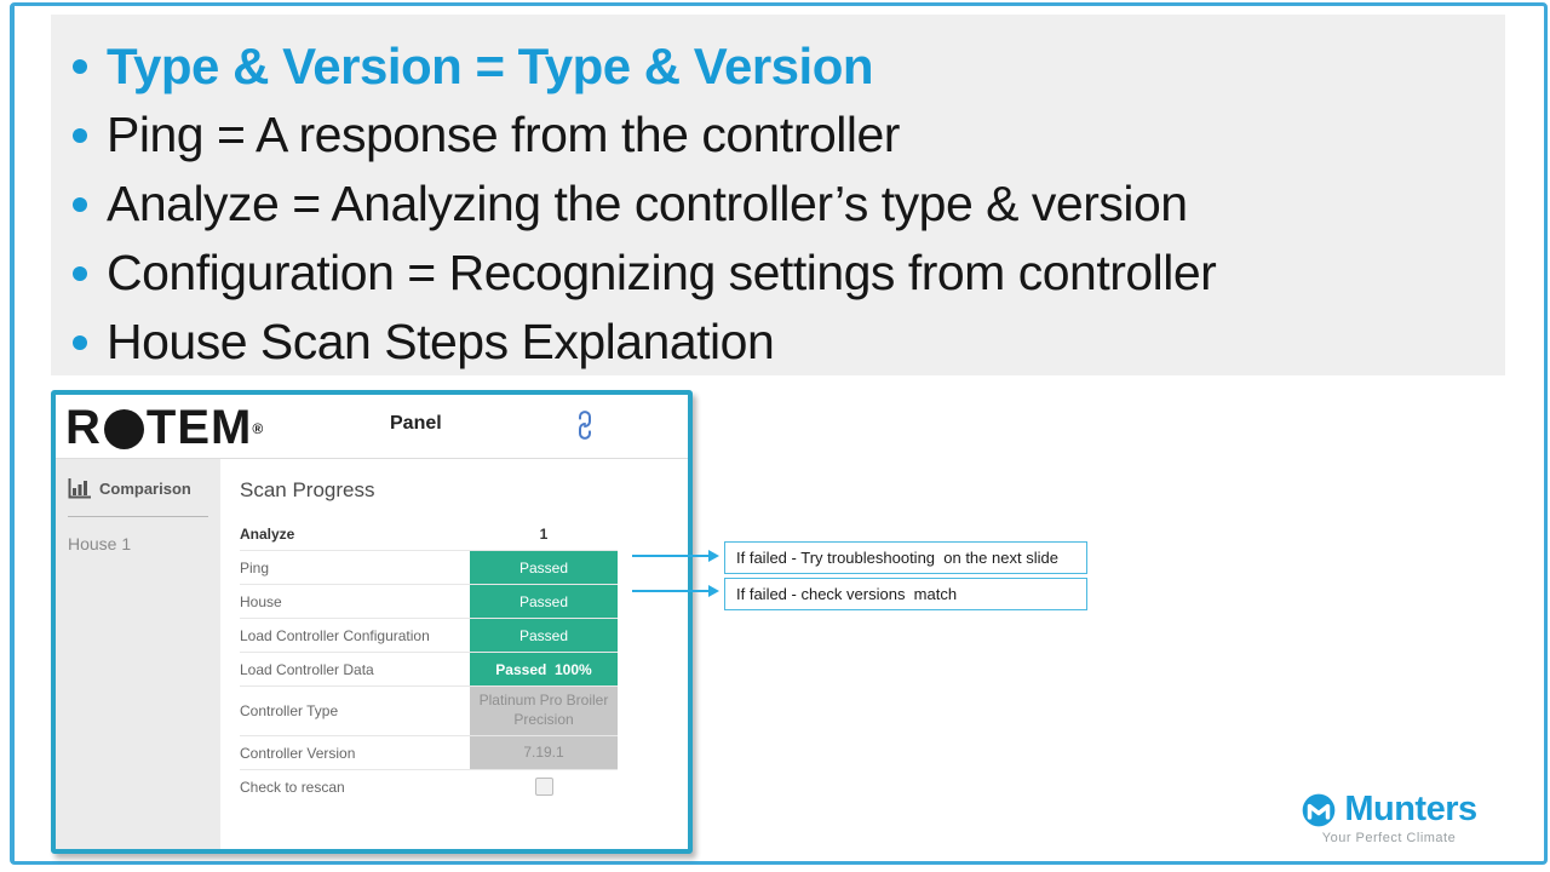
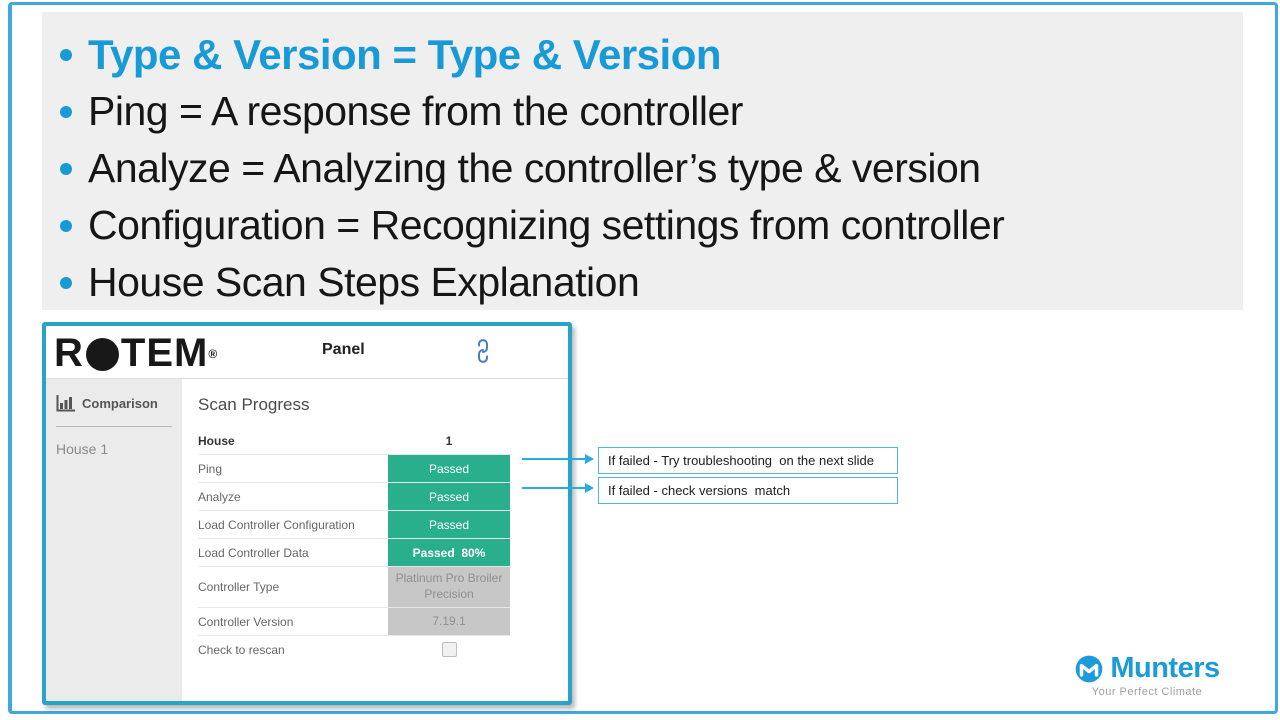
  Type & Version = Type & Version
  Ping = A response from the controller
  Analyze = Analyzing the controller’s type & version
  Configuration = Recognizing settings from controller
  House Scan Steps Explanation
  R
  TEM
  ®
  Panel
  Comparison
  House 1
  Scan Progress
- Analyze
+ House
  1
  Ping
  Passed
- House
+ Analyze
  Passed
  Load Controller Configuration
  Passed
  Load Controller Data
- Passed 100%
+ Passed 80%
  Controller Type
  Platinum Pro Broiler Precision
  Controller Version
  7.19.1
  Check to rescan
  If failed - Try troubleshooting on the next slide
  If failed - check versions match
  Munters
  Your Perfect Climate
